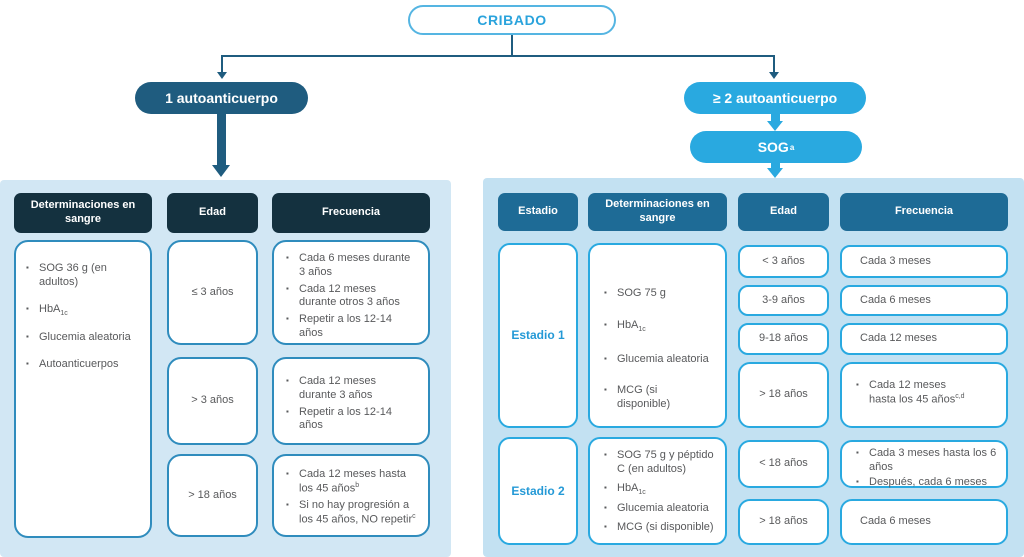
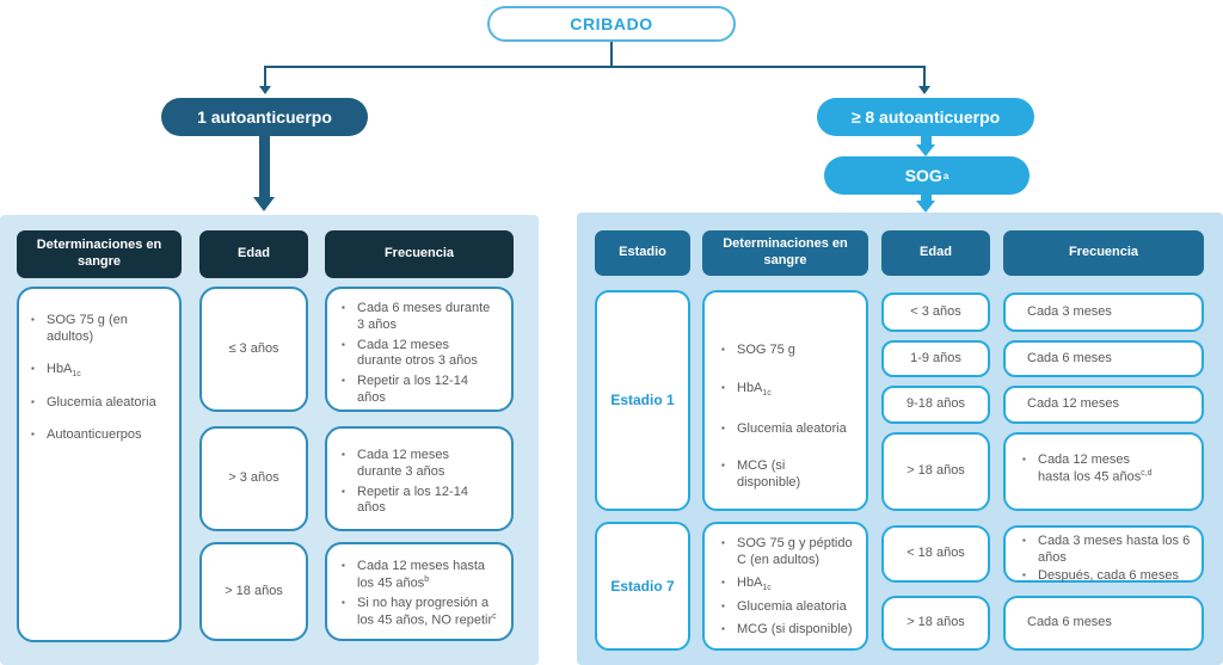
  CRIBADO
  1 autoanticuerpo
- ≥ 2 autoanticuerpo
+ ≥ 8 autoanticuerpo
  SOG
  a
  Determinaciones en sangre
  Edad
  Frecuencia
- SOG 36 g (en adultos)
+ SOG 75 g (en adultos)
  Glucemia aleatoria
  Autoanticuerpos
  ≤ 3 años
  > 3 años
  > 18 años
  Cada 6 meses durante 3 años
  Cada 12 meses durante otros 3 años
  Repetir a los 12-14 años
  Cada 12 meses durante 3 años
  Repetir a los 12-14 años
  Cada 12 meses hasta los 45 años
  Si no hay progresión a los 45 años, NO repetir
  Estadio
  Determinaciones en sangre
  Edad
  Frecuencia
  Estadio 1
  SOG 75 g
  Glucemia aleatoria
  MCG (si disponible)
  < 3 años
- 3-9 años
+ 1-9 años
  9-18 años
  > 18 años
  Cada 3 meses
  Cada 6 meses
  Cada 12 meses
  Cada 12 meses hasta los 45 años
- Estadio 2
+ Estadio 7
  SOG 75 g y péptido C (en adultos)
  Glucemia aleatoria
  MCG (si disponible)
  < 18 años
  > 18 años
  Cada 3 meses hasta los 6 años
  Después, cada 6 meses
  Cada 6 meses
